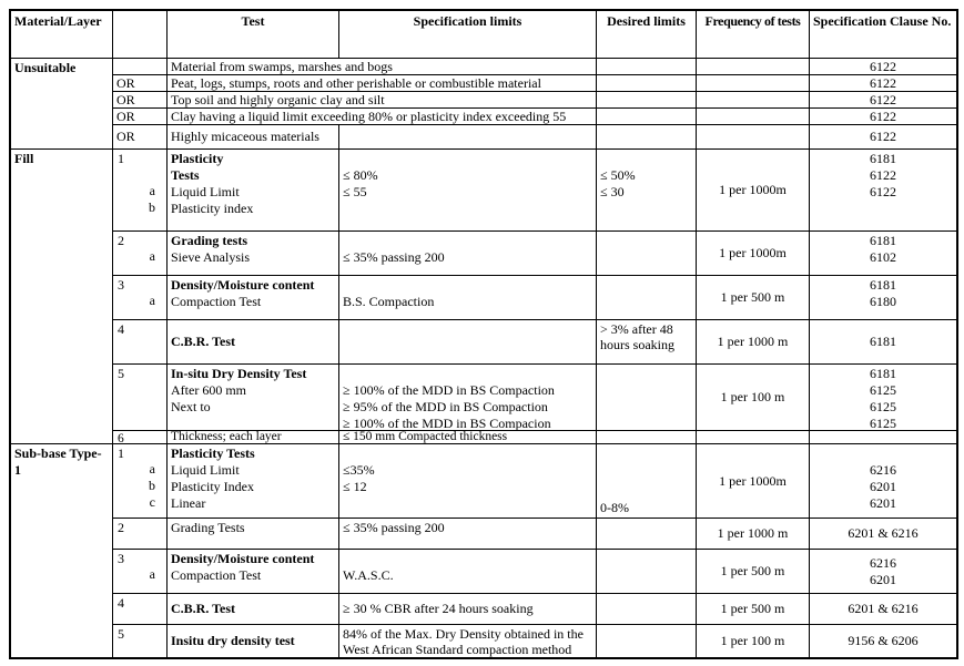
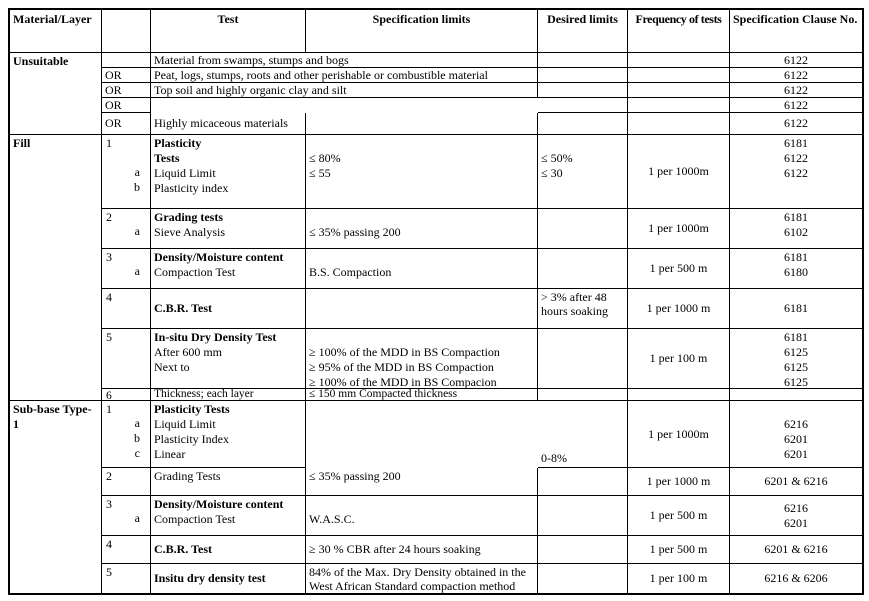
  Material/Layer
  Test
  Specification limits
  Desired limits
  Frequency of tests
  Specification Clause No.
  Unsuitable
- Material from swamps, marshes and bogs
+ Material from swamps, stumps and bogs
  6122
  OR
  Peat, logs, stumps, roots and other perishable or combustible material
  6122
  OR
  Top soil and highly organic clay and silt
  6122
  OR
- Clay having a liquid limit exceeding 80% or plasticity index exceeding 55
  6122
  OR
  Highly micaceous materials
  6122
  Fill
  1
  a
  b
  Plasticity
  Tests
  Liquid Limit
  Plasticity index
  ≤ 80%
  ≤ 55
  ≤ 50%
  ≤ 30
  1 per 1000m
  6181
  6122
  6122
  2
  a
  Grading tests
  Sieve Analysis
  ≤ 35% passing 200
  1 per 1000m
  6181
  6102
  3
  a
  Density/Moisture content
  Compaction Test
  B.S. Compaction
  1 per 500 m
  6181
  6180
  4
  C.B.R. Test
  > 3% after 48 hours soaking
  1 per 1000 m
  6181
  5
  In-situ Dry Density Test
  After 600 mm
  Next to
  ≥ 100% of the MDD in BS Compaction
  ≥ 95% of the MDD in BS Compaction
  ≥ 100% of the MDD in BS Compacion
  1 per 100 m
  6181
  6125
  6125
  6125
  6
  Thickness; each layer
  ≤ 150 mm Compacted thickness
  Sub-base Type-
  1
  1
  a
  b
  c
  Plasticity Tests
  Liquid Limit
  Plasticity Index
  Linear
- ≤35%
- ≤ 12
  0-8%
  1 per 1000m
  6216
  6201
  6201
  2
  Grading Tests
  ≤ 35% passing 200
  1 per 1000 m
  6201 & 6216
  3
  a
  Density/Moisture content
  Compaction Test
  W.A.S.C.
  1 per 500 m
  6216
  6201
  4
  C.B.R. Test
  ≥ 30 % CBR after 24 hours soaking
  1 per 500 m
  6201 & 6216
  5
  Insitu dry density test
  84% of the Max. Dry Density obtained in the West African Standard compaction method
  1 per 100 m
- 9156 & 6206
+ 6216 & 6206
